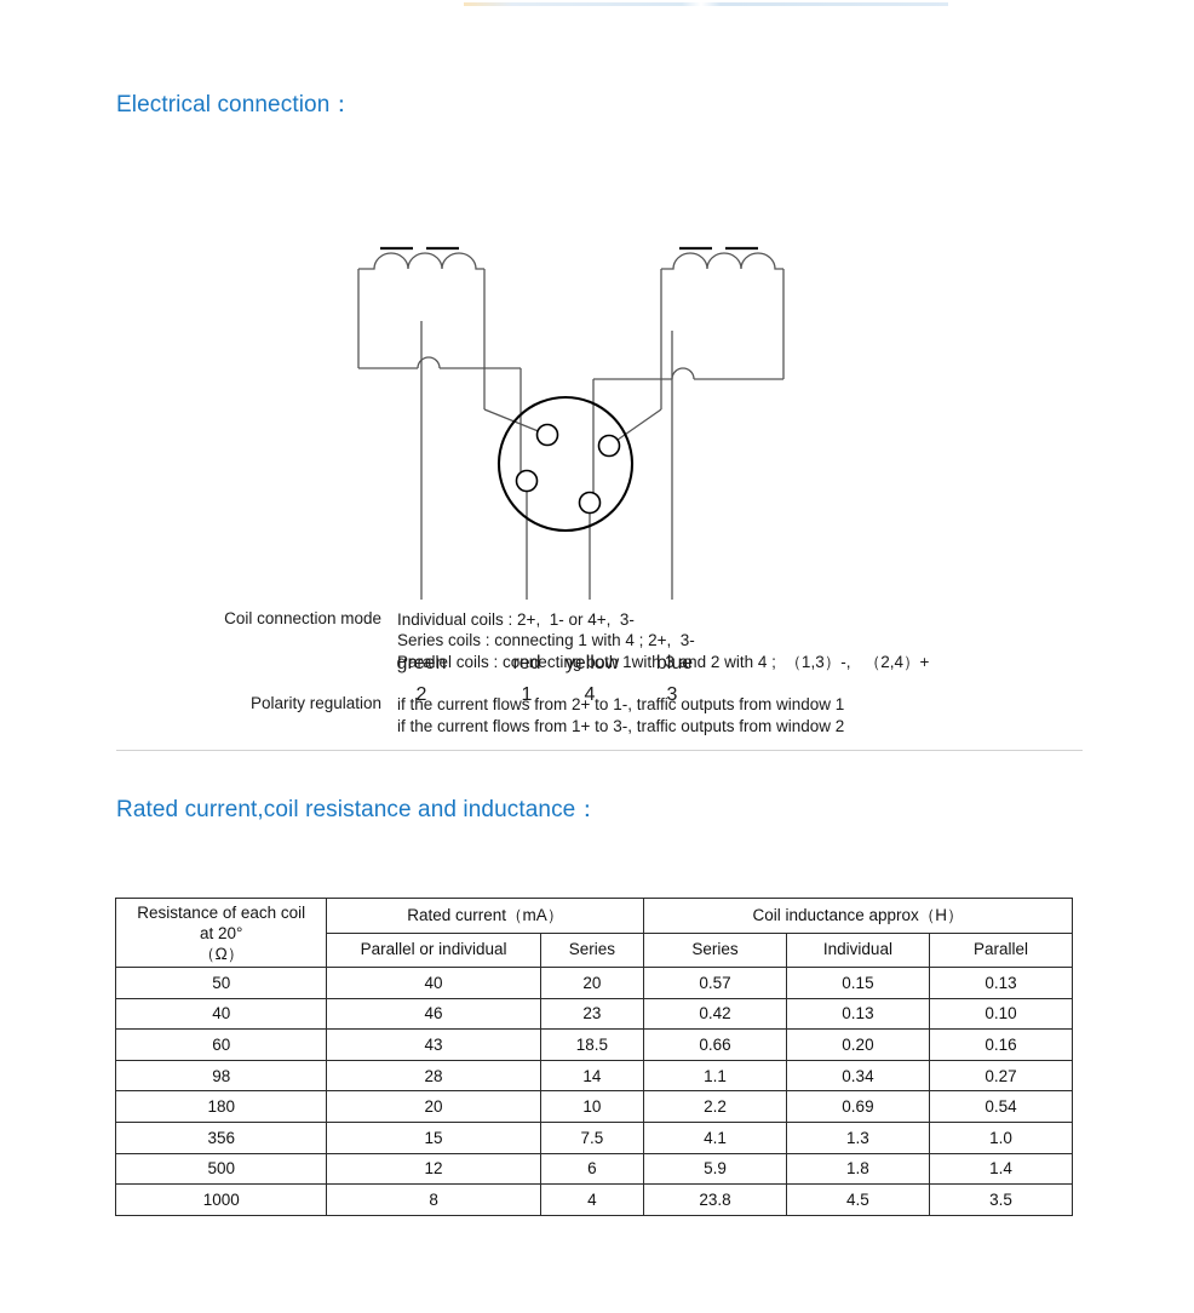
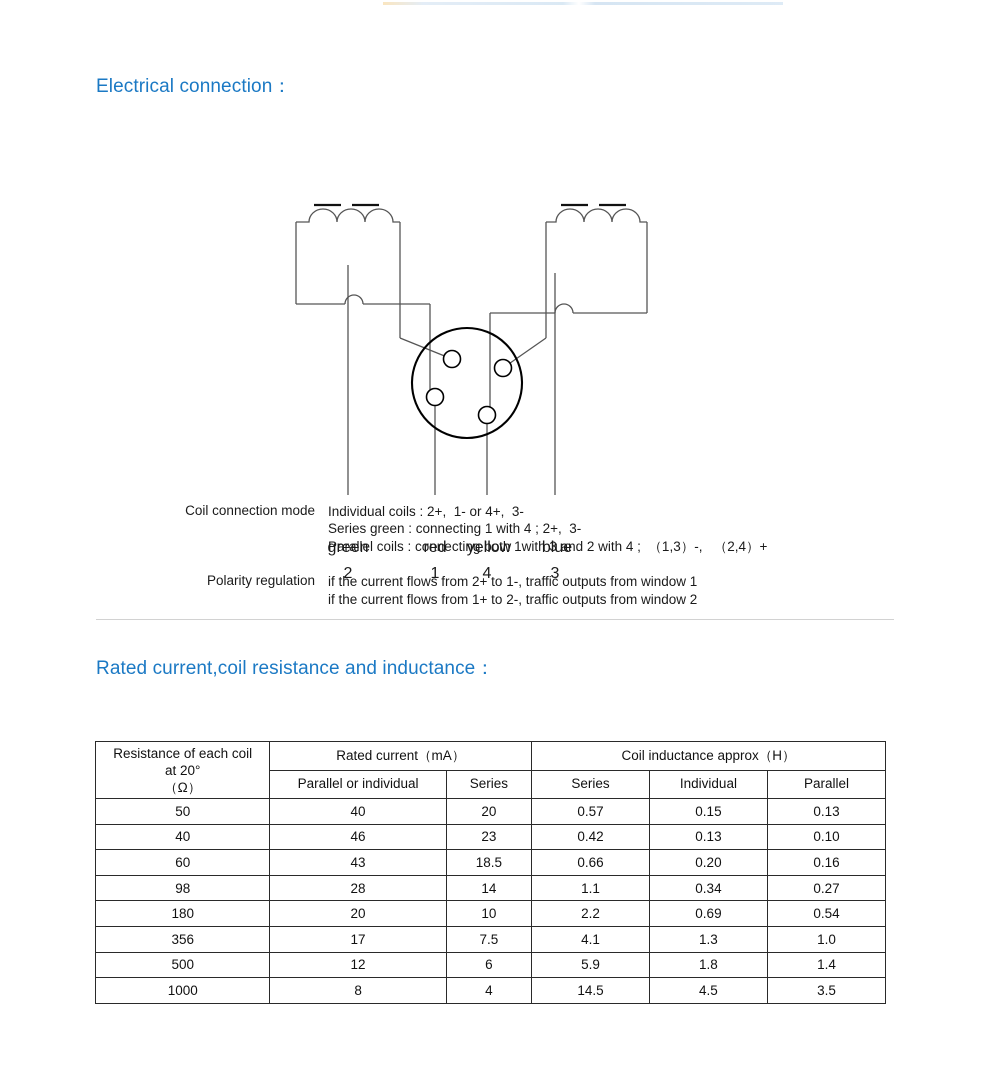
  Electrical connection：
  green
  2
  red
  1
  yellow
  4
  blue
  3
  Coil connection mode
  Individual coils : 2+, 1- or 4+, 3-
- Series coils : connecting 1 with 4 ; 2+, 3-
+ Series green : connecting 1 with 4 ; 2+, 3-
  Parallel coils : connecting both 1with 3 and 2 with 4 ; （1,3）-, （2,4）+
  Polarity regulation
  if the current flows from 2+ to 1-, traffic outputs from window 1
- if the current flows from 1+ to 3-, traffic outputs from window 2
+ if the current flows from 1+ to 2-, traffic outputs from window 2
  Rated current,coil resistance and inductance：
  Resistance of each coil at 20° （Ω）	Rated current（mA）	Coil inductance approx（H）
  Parallel or individual	Series	Series	Individual	Parallel
  50	40	20	0.57	0.15	0.13
  40	46	23	0.42	0.13	0.10
  60	43	18.5	0.66	0.20	0.16
  98	28	14	1.1	0.34	0.27
  180	20	10	2.2	0.69	0.54
- 356	15	7.5	4.1	1.3	1.0
+ 356	17	7.5	4.1	1.3	1.0
  500	12	6	5.9	1.8	1.4
- 1000	8	4	23.8	4.5	3.5
+ 1000	8	4	14.5	4.5	3.5
